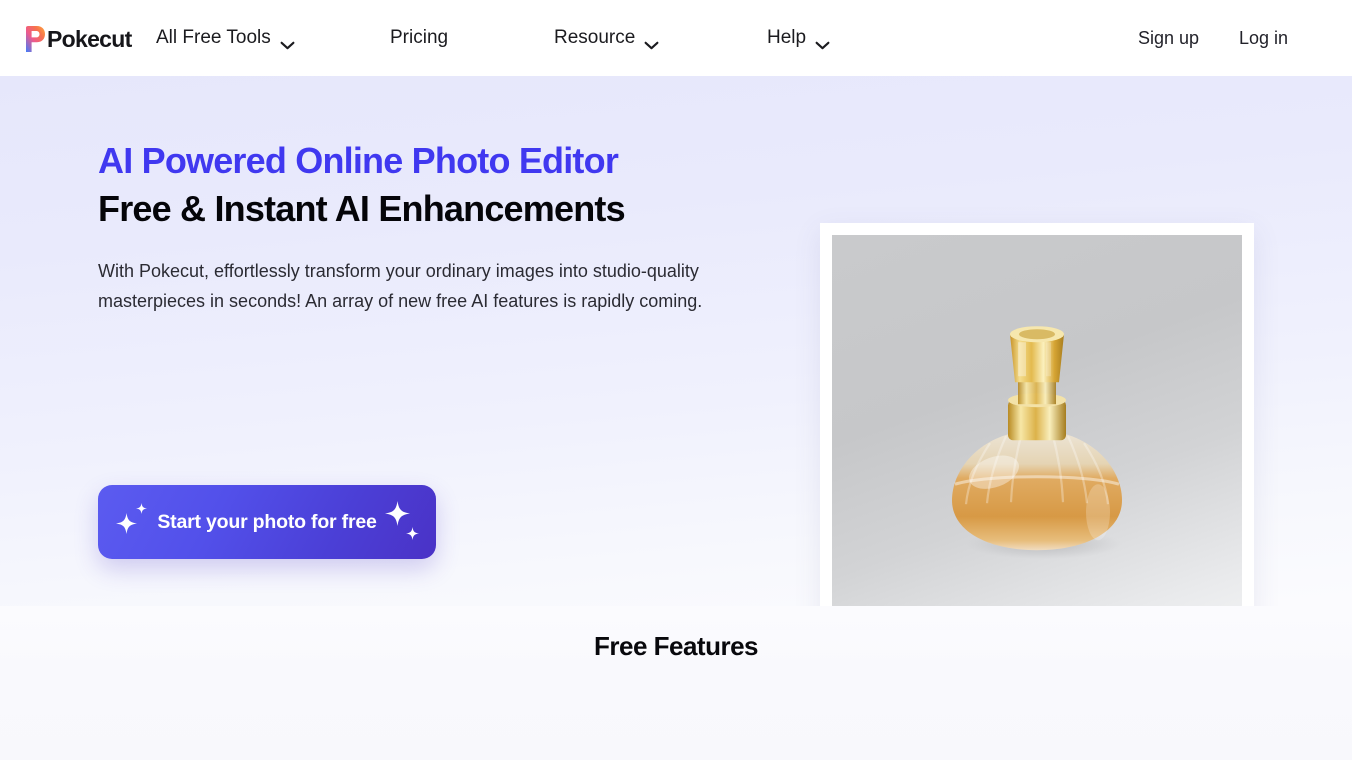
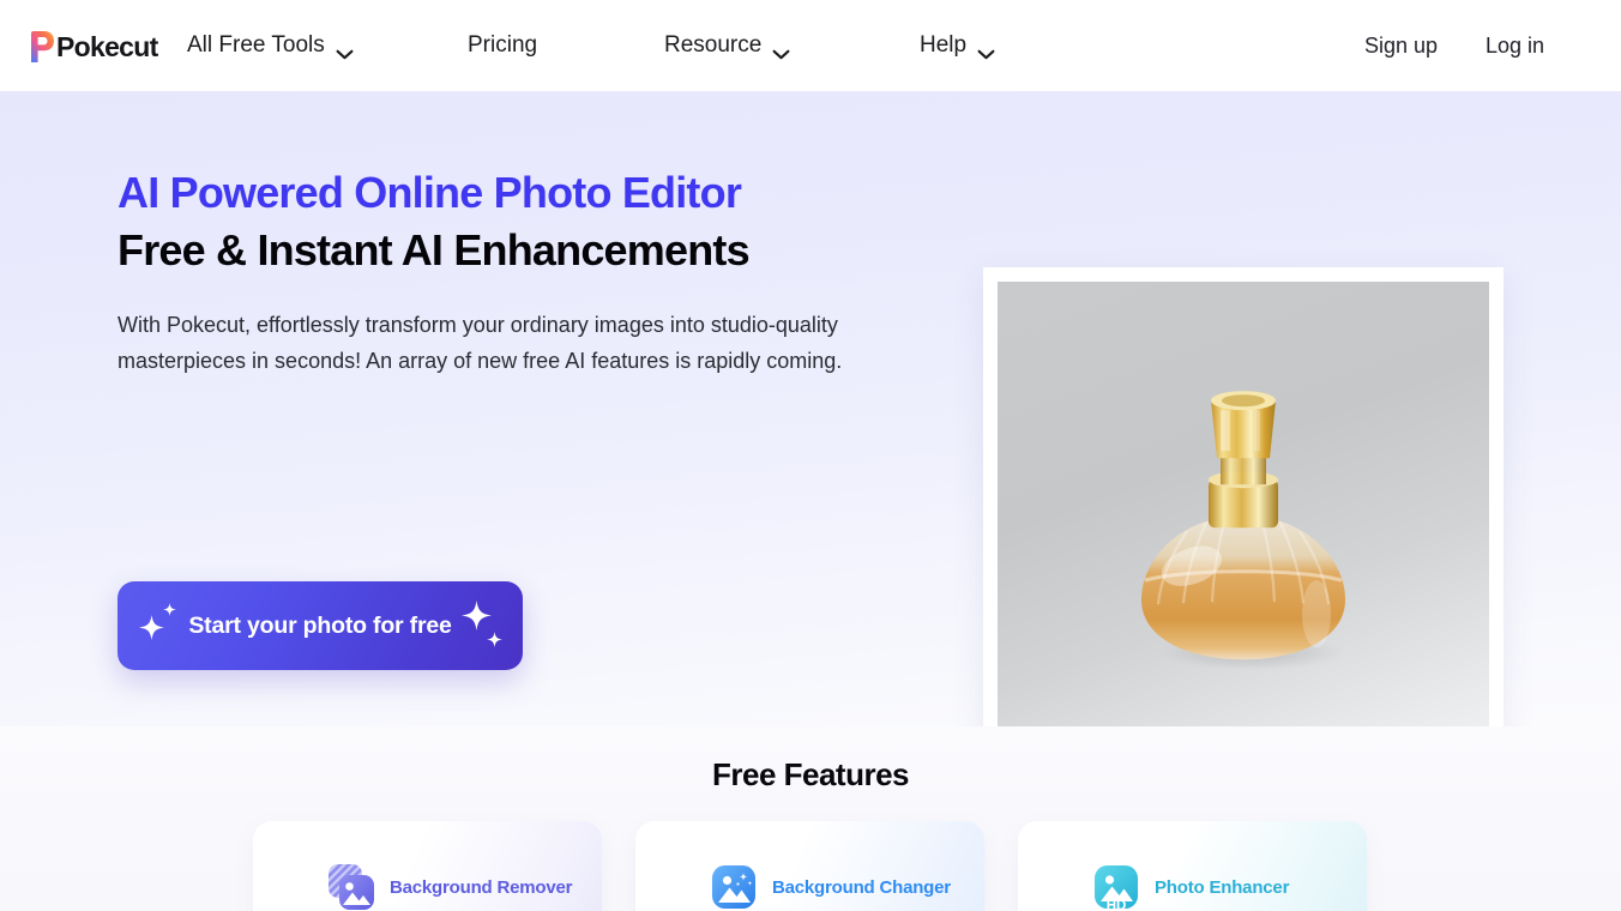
  Pokecut
  All Free Tools
  Pricing
  Resource
  Help
  Sign up
  Log in
  AI Powered Online Photo Editor
  Free & Instant AI Enhancements
  With Pokecut, effortlessly transform your ordinary images into studio-quality masterpieces in seconds! An array of new free AI features is rapidly coming.
  Start your photo for free
  Free Features
+ Background Remover
+ Background Changer
+ HD
+ Photo Enhancer
